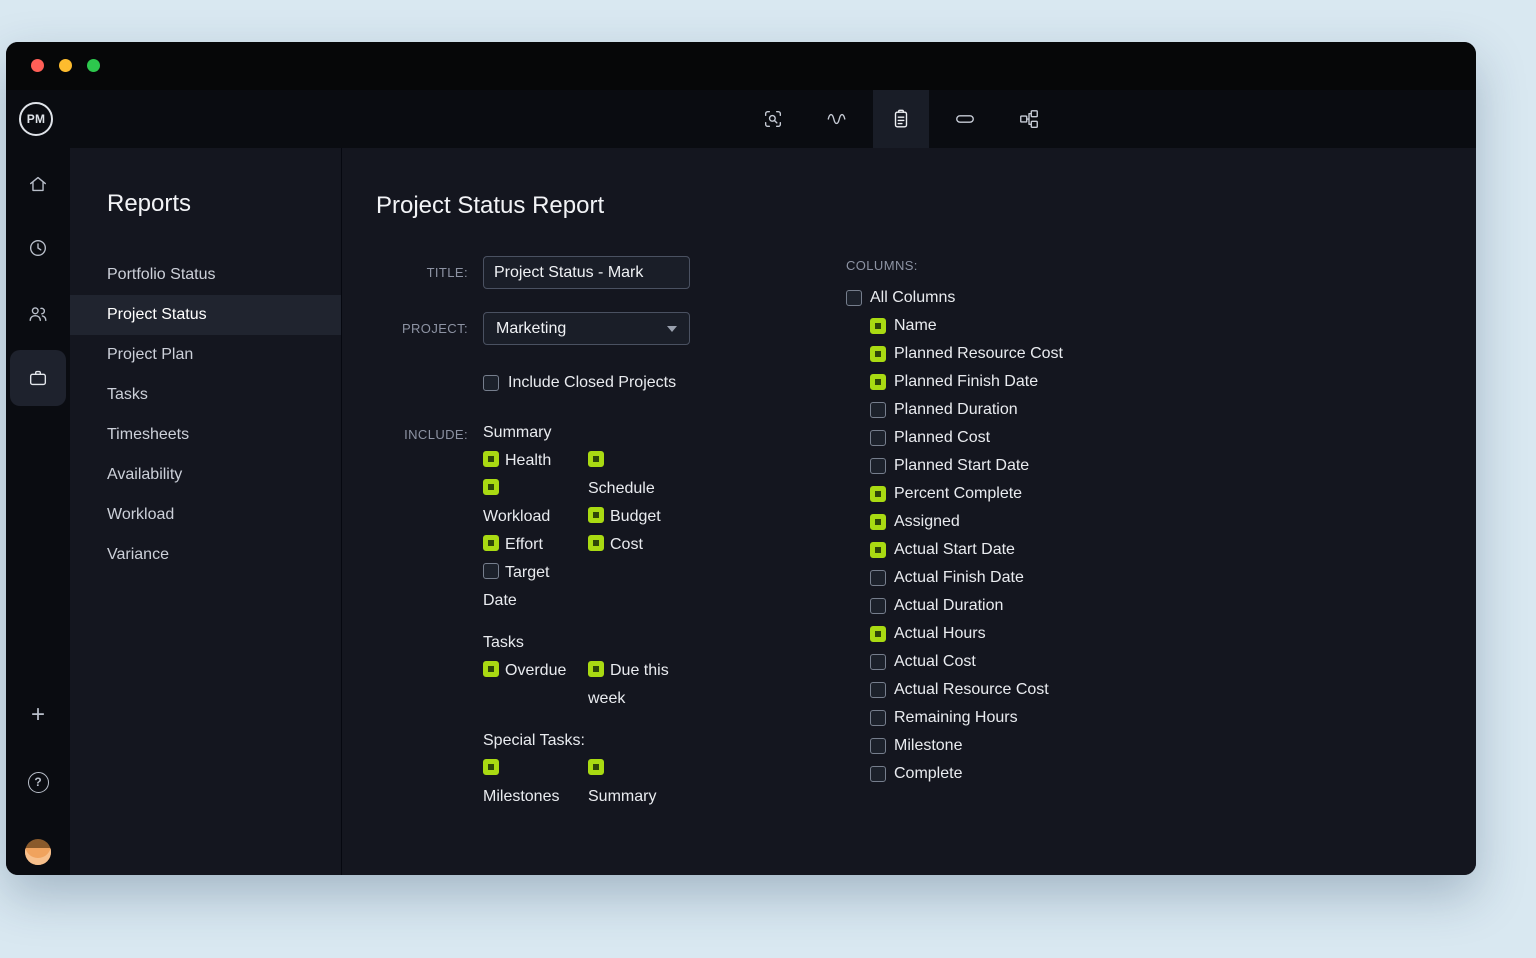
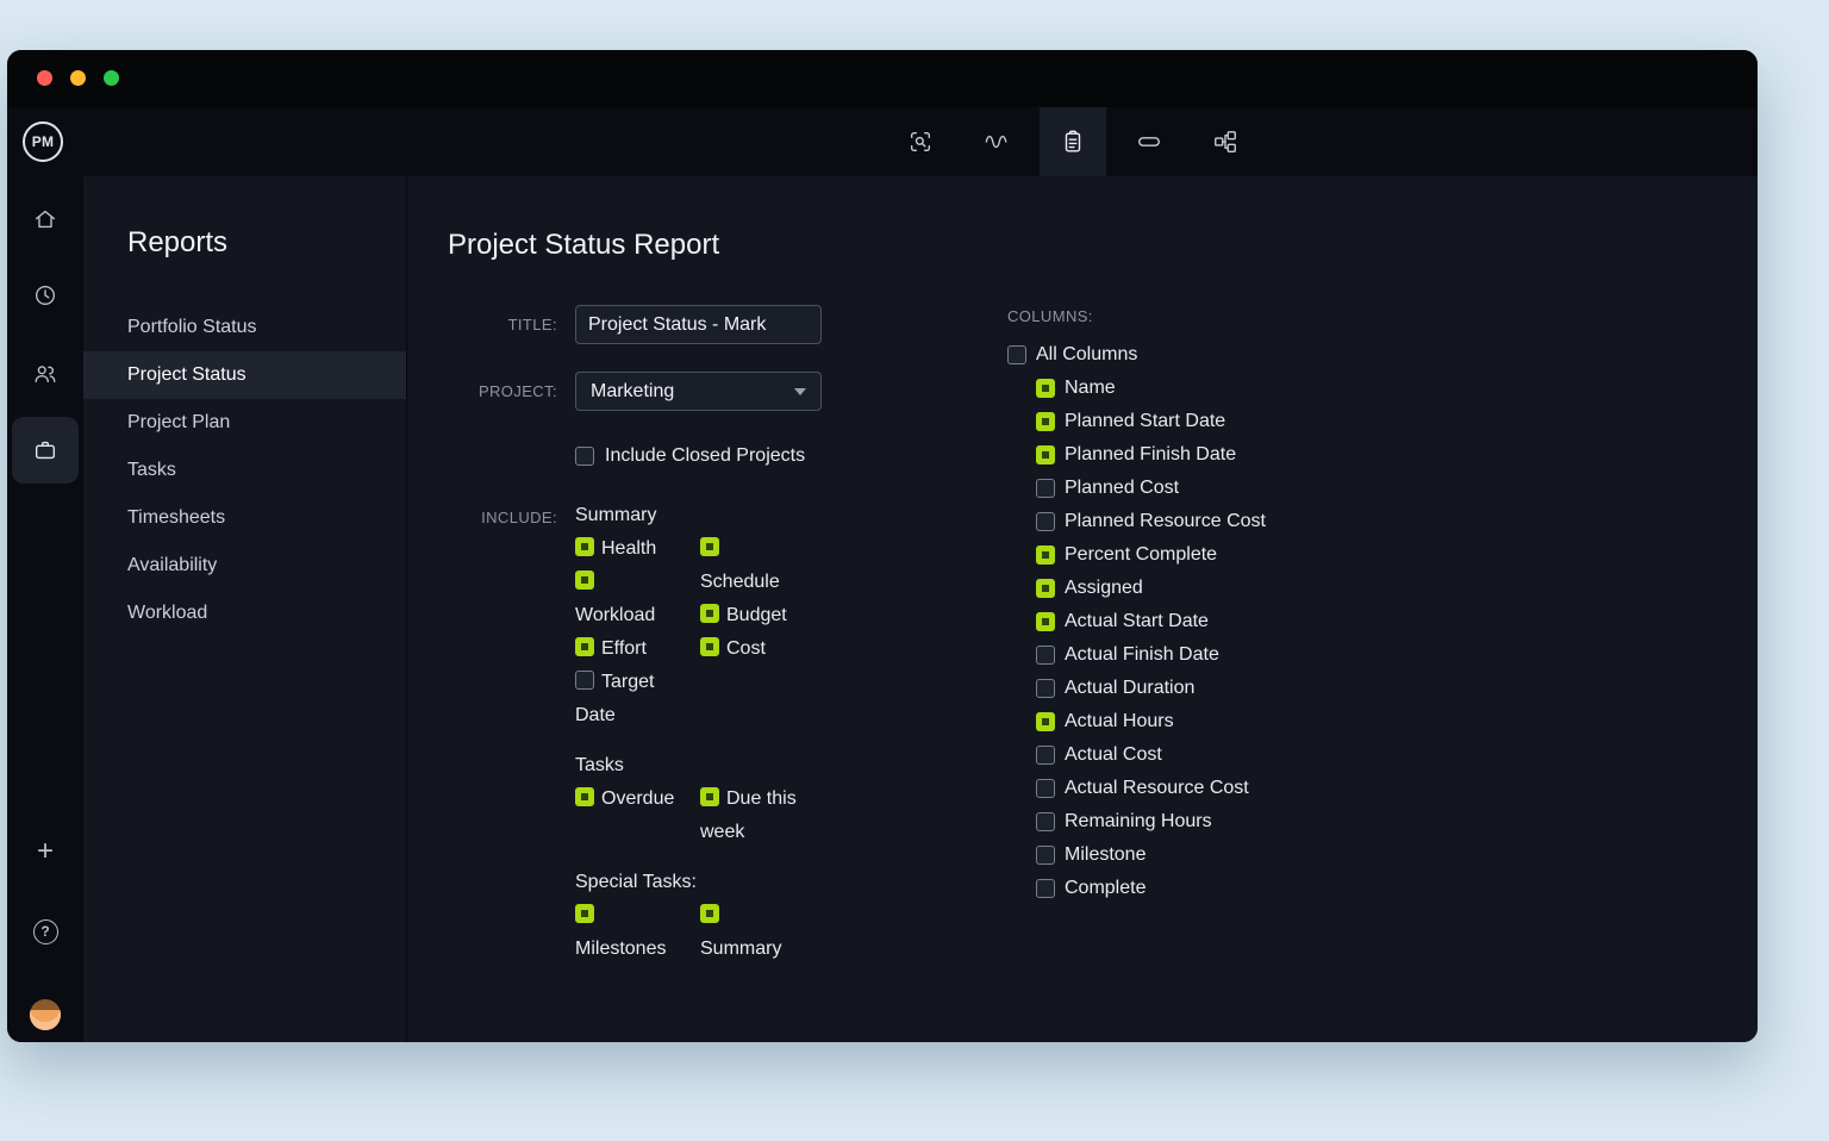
  PM
  +
  ?
  Reports
  Portfolio Status
  Project Status
  Project Plan
  Tasks
  Timesheets
  Availability
  Workload
- Variance
  Project Status Report
  TITLE:
  Project Status - Mark
  PROJECT:
  Marketing
  Include Closed Projects
  INCLUDE:
  Summary
  Health
  Workload
  Effort
  Target Date
  Schedule
  Budget
  Cost
  Tasks
  Overdue
  Due this week
  Special Tasks:
  Milestones
  Summary
  COLUMNS:
  All Columns
  Name
- Planned Resource Cost
+ Planned Start Date
  Planned Finish Date
- Planned Duration
  Planned Cost
- Planned Start Date
+ Planned Resource Cost
  Percent Complete
  Assigned
  Actual Start Date
  Actual Finish Date
  Actual Duration
  Actual Hours
  Actual Cost
  Actual Resource Cost
  Remaining Hours
  Milestone
  Complete
